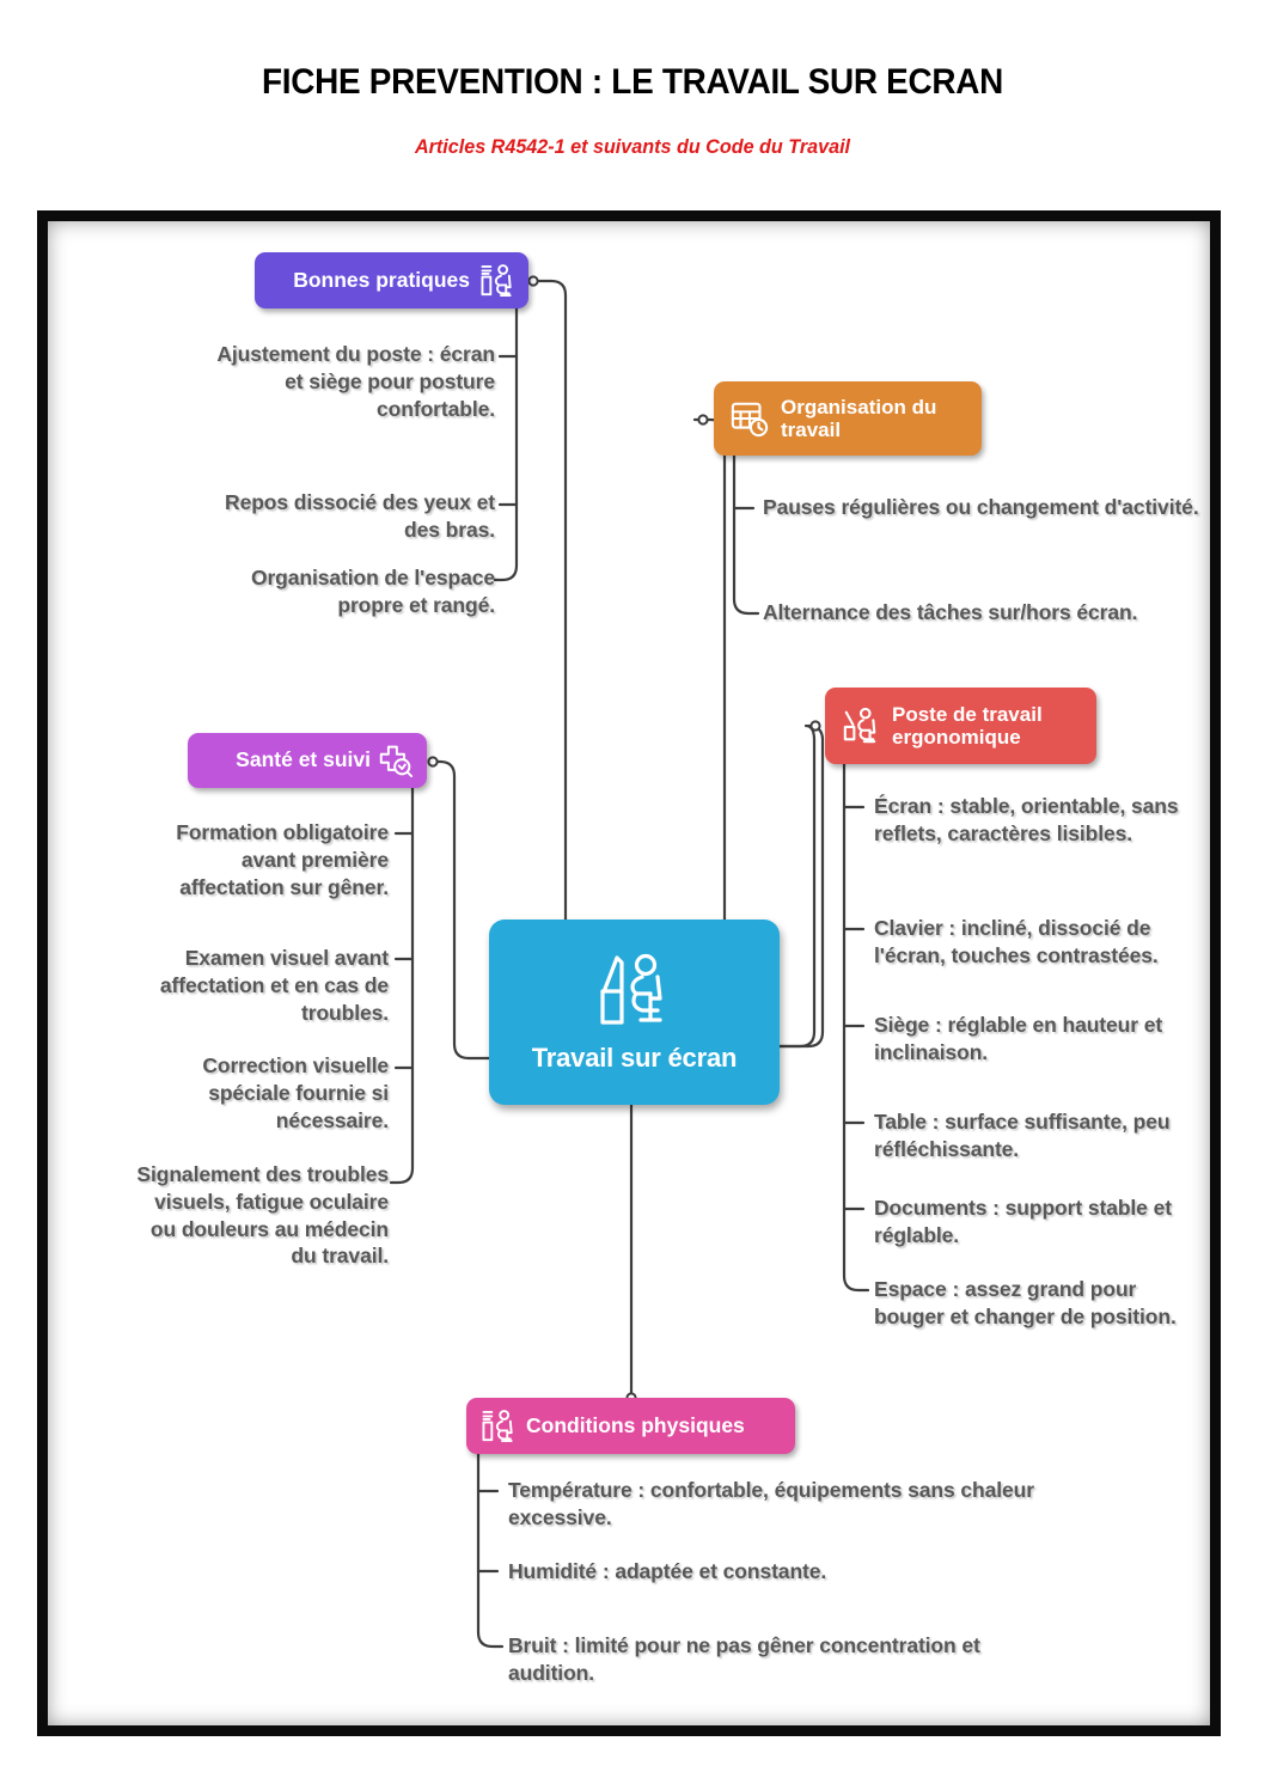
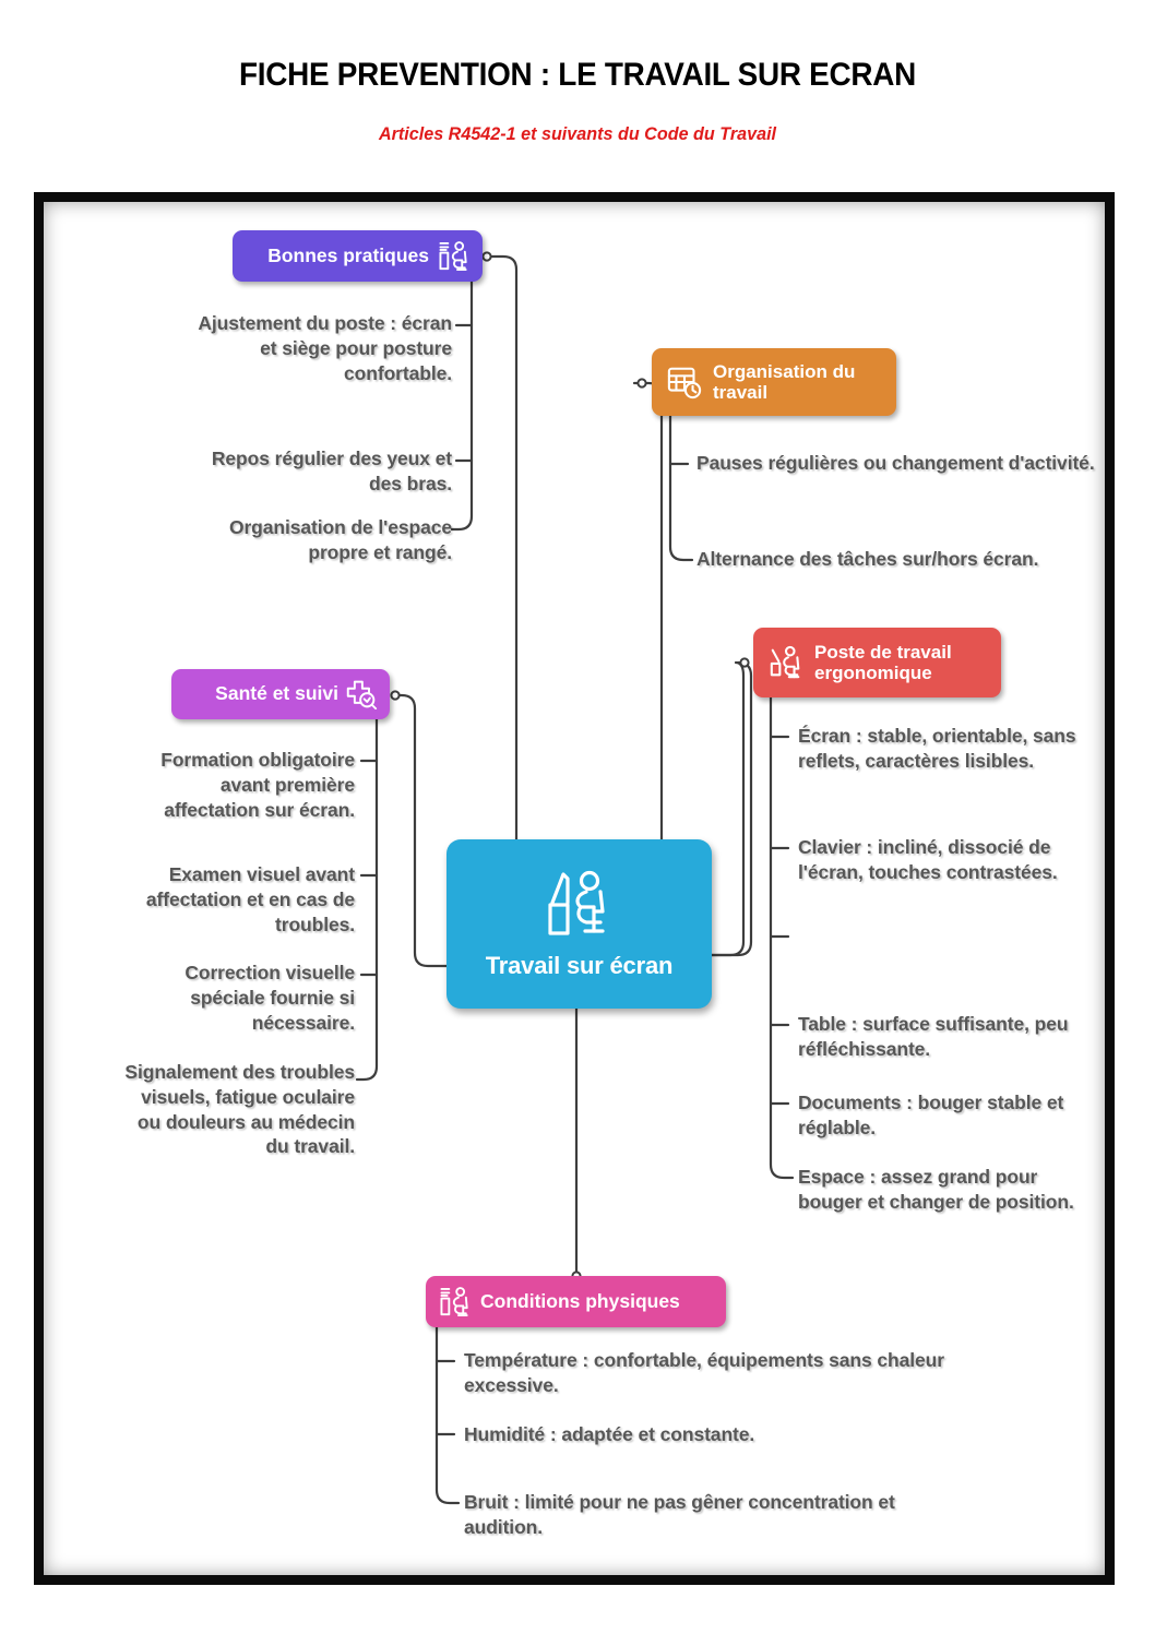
  FICHE PREVENTION : LE TRAVAIL SUR ECRAN
  Articles R4542-1 et suivants du Code du Travail
  Travail sur écran
  Bonnes pratiques
  Organisation du travail
  Poste de travail ergonomique
  Santé et suivi
  Conditions physiques
  Ajustement du poste : écran et siège pour posture confortable.
- Repos dissocié des yeux et des bras.
+ Repos régulier des yeux et des bras.
  Organisation de l'espace propre et rangé.
  Pauses régulières ou changement d'activité.
  Alternance des tâches sur/hors écran.
  Écran : stable, orientable, sans reflets, caractères lisibles.
  Clavier : incliné, dissocié de l'écran, touches contrastées.
- Siège : réglable en hauteur et inclinaison.
  Table : surface suffisante, peu réfléchissante.
- Documents : support stable et réglable.
+ Documents : bouger stable et réglable.
  Espace : assez grand pour bouger et changer de position.
- Formation obligatoire avant première affectation sur gêner.
+ Formation obligatoire avant première affectation sur écran.
  Examen visuel avant affectation et en cas de troubles.
  Correction visuelle spéciale fournie si nécessaire.
  Signalement des troubles visuels, fatigue oculaire ou douleurs au médecin du travail.
  Température : confortable, équipements sans chaleur excessive.
  Humidité : adaptée et constante.
  Bruit : limité pour ne pas gêner concentration et audition.
